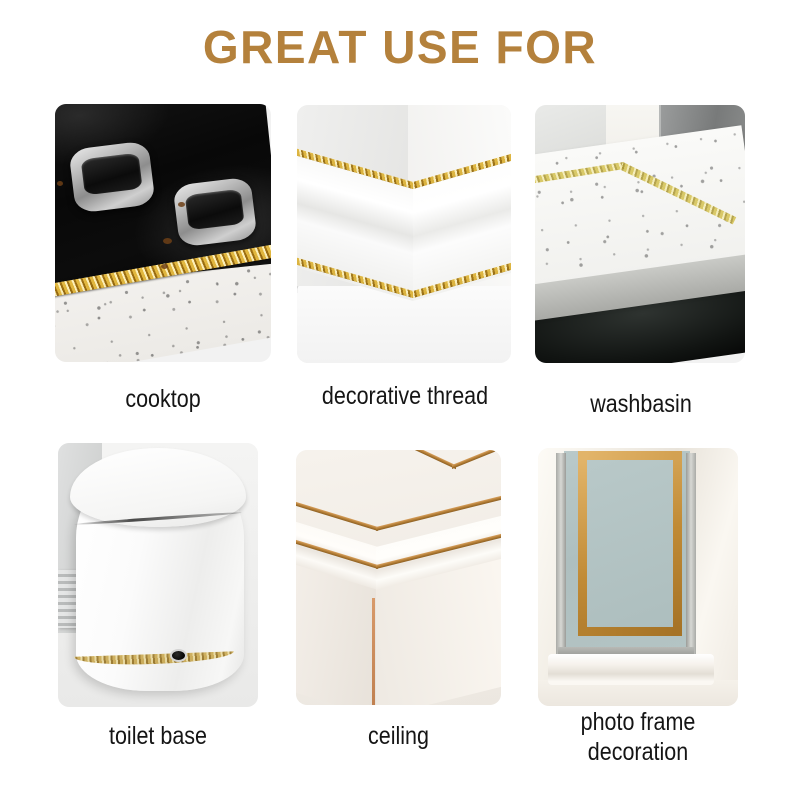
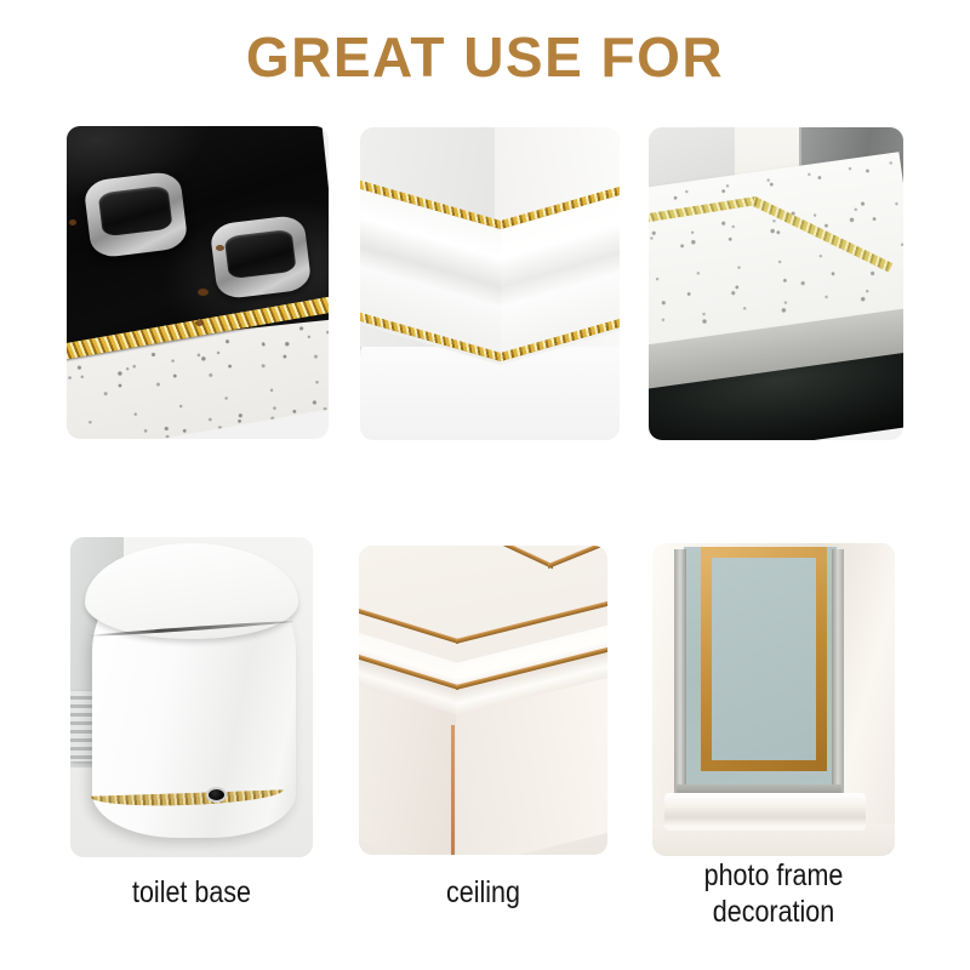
  GREAT USE FOR
- cooktop
- decorative thread
- washbasin
  toilet base
  ceiling
  photo frame
  decoration
